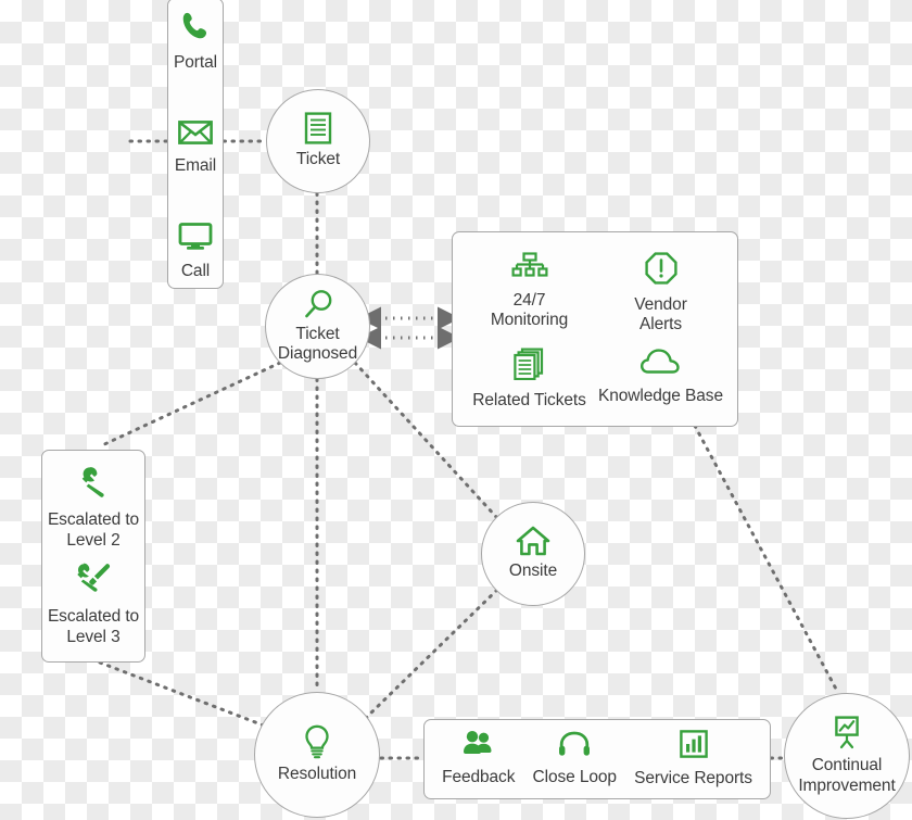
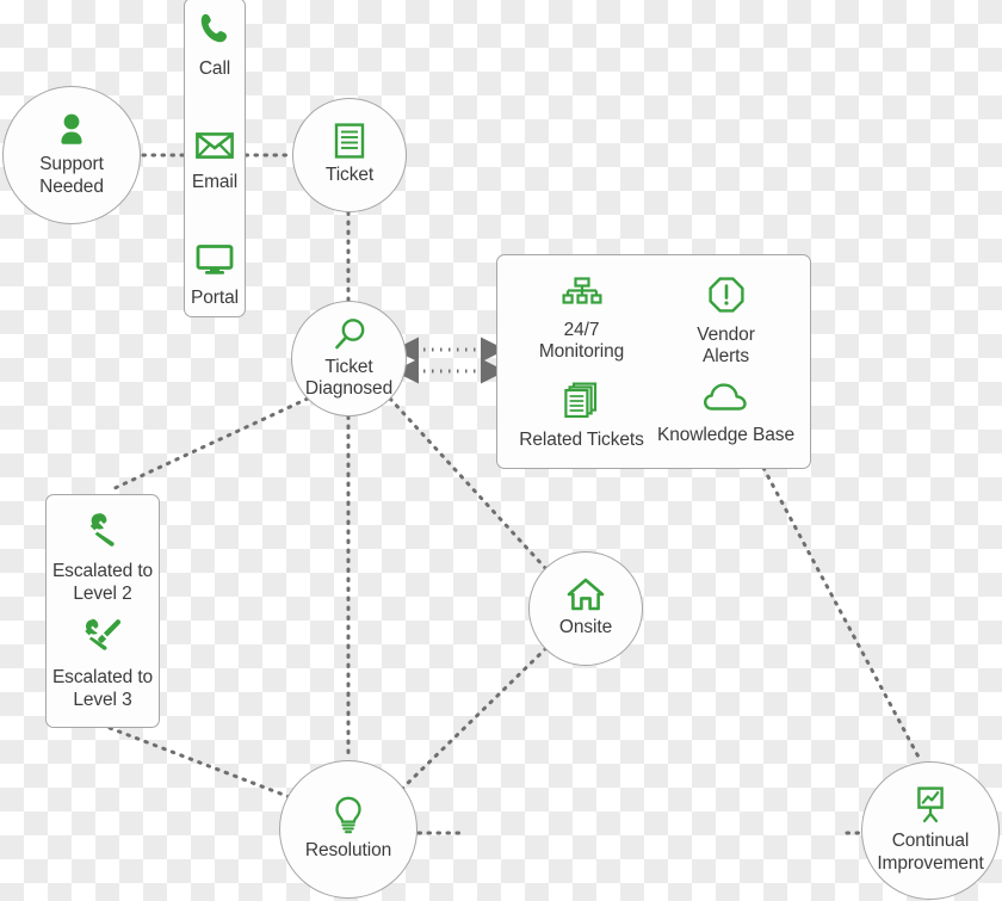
+ Support
+ Needed
- Portal
+ Call
  Email
- Call
+ Portal
  Ticket
  Ticket
  Diagnosed
  24/7
  Monitoring
  Vendor
  Alerts
  Related Tickets
  Knowledge Base
  Escalated to
  Level 2
  Escalated to
  Level 3
  Onsite
  Resolution
- Feedback
- Close Loop
- Service Reports
  Continual
  Improvement
